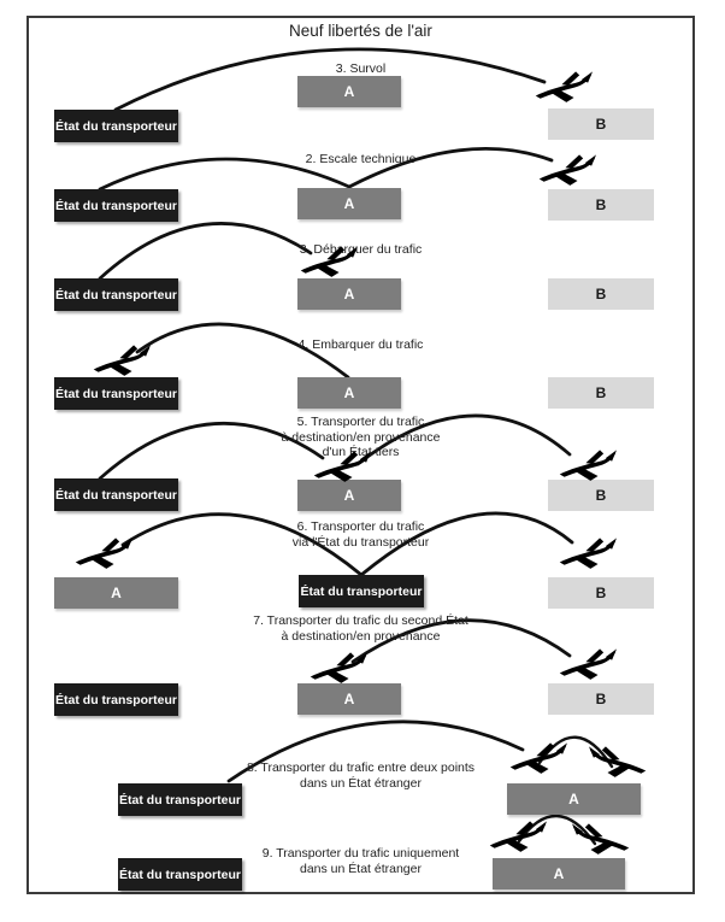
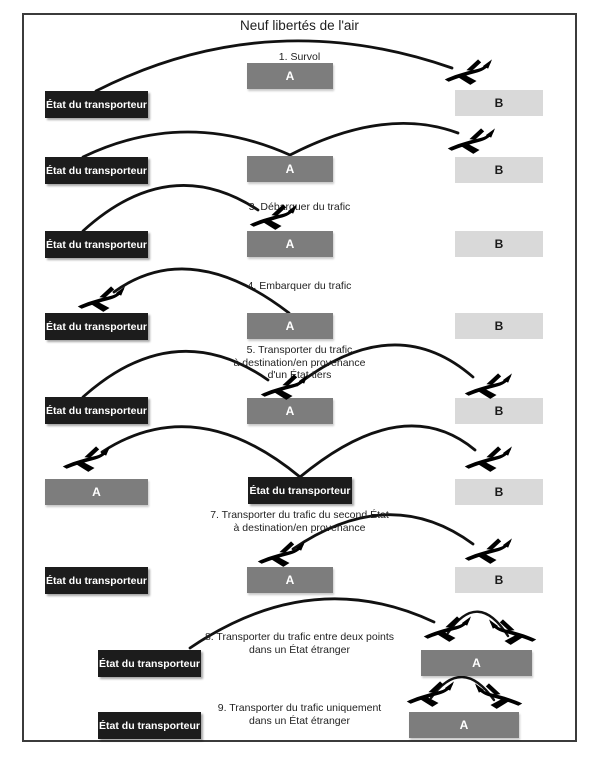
  Neuf libertés de l'air
- 3. Survol
+ 1. Survol
  A
  B
  État du transporteur
- 2. Escale technique
  État du transporteur
  A
  B
  3. Débrquer du trafic
  État du transporteur
  A
  B
  4. Embarquer du trafic
  État du transporteur
  A
  B
  5. Transporter du trafic
  à destination/en provenance
  d'unta tiers
  État du transporteur
  A
  B
- 6. Transporter du trafic
- via l'État du transporteur
  A
  État du transporteur
  B
  7. Transporter du trafic du second État
  à destination/en provenance
  État du transporteur
  A
  B
  8. Transporter du trafic entre deux points
  dans un État étranger
  État du transporteur
  A
  9. Transporter du trafic uniquement
  dans un État étranger
  État du transporteur
  A
